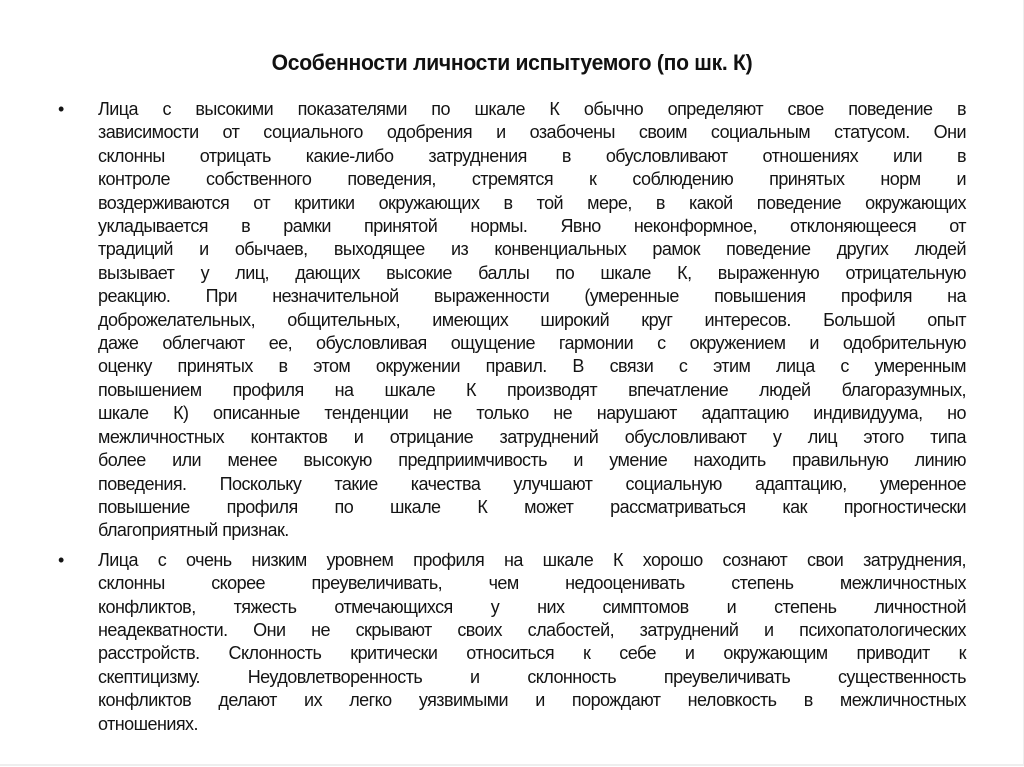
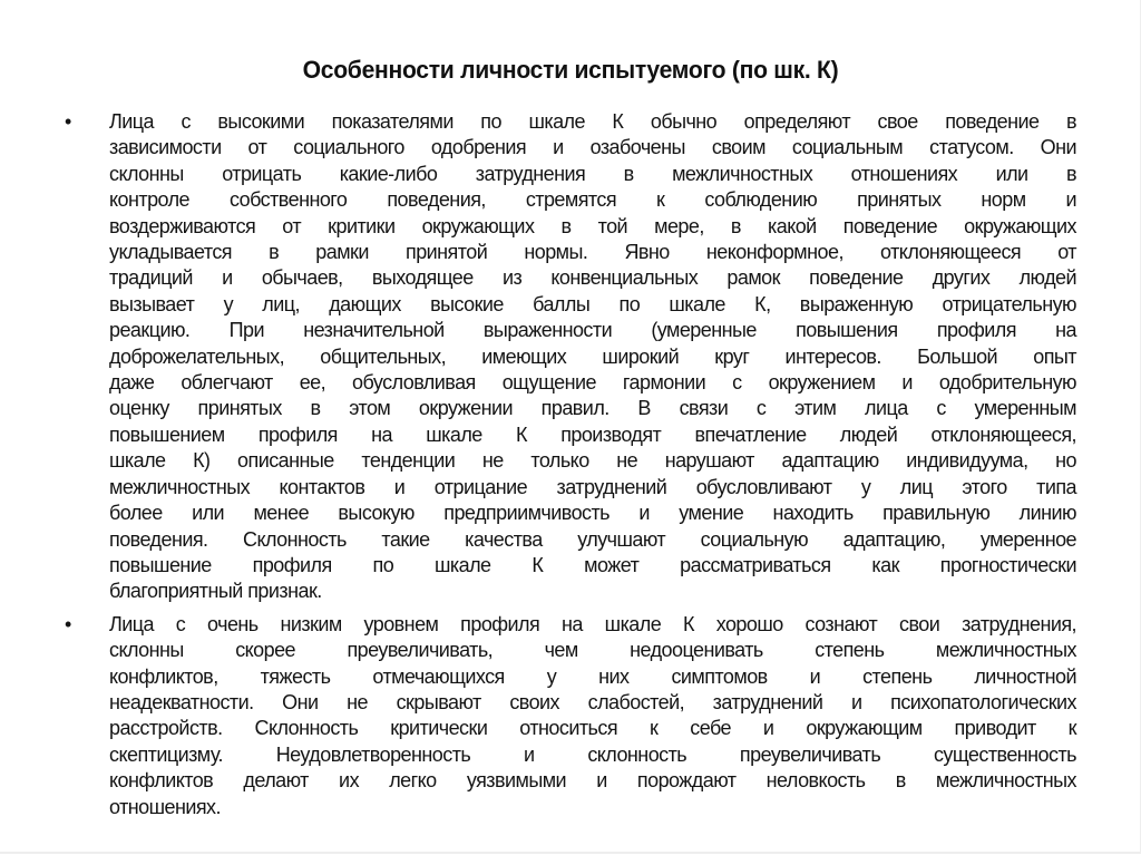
  Особенности личности испытуемого (по шк. К)
  •
  Лица с высокими показателями по шкале К обычно определяют свое поведение в
  зависимости от социального одобрения и озабочены своим социальным статусом. Они
- склонны отрицать какие-либо затруднения в обусловливают отношениях или в
+ склонны отрицать какие-либо затруднения в межличностных отношениях или в
  контроле собственного поведения, стремятся к соблюдению принятых норм и
  воздерживаются от критики окружающих в той мере, в какой поведение окружающих
  укладывается в рамки принятой нормы. Явно неконформное, отклоняющееся от
  традиций и обычаев, выходящее из конвенциальных рамок поведение других людей
  вызывает у лиц, дающих высокие баллы по шкале К, выраженную отрицательную
  реакцию. При незначительной выраженности (умеренные повышения профиля на
  доброжелательных, общительных, имеющих широкий круг интересов. Большой опыт
  даже облегчают ее, обусловливая ощущение гармонии с окружением и одобрительную
  оценку принятых в этом окружении правил. В связи с этим лица с умеренным
- повышением профиля на шкале К производят впечатление людей благоразумных,
+ повышением профиля на шкале К производят впечатление людей отклоняющееся,
  шкале К) описанные тенденции не только не нарушают адаптацию индивидуума, но
  межличностных контактов и отрицание затруднений обусловливают у лиц этого типа
  более или менее высокую предприимчивость и умение находить правильную линию
- поведения. Поскольку такие качества улучшают социальную адаптацию, умеренное
+ поведения. Склонность такие качества улучшают социальную адаптацию, умеренное
  повышение профиля по шкале К может рассматриваться как прогностически
  благоприятный признак.
  •
  Лица с очень низким уровнем профиля на шкале К хорошо сознают свои затруднения,
  склонны скорее преувеличивать, чем недооценивать степень межличностных
  конфликтов, тяжесть отмечающихся у них симптомов и степень личностной
  неадекватности. Они не скрывают своих слабостей, затруднений и психопатологических
  расстройств. Склонность критически относиться к себе и окружающим приводит к
  скептицизму. Неудовлетворенность и склонность преувеличивать существенность
  конфликтов делают их легко уязвимыми и порождают неловкость в межличностных
  отношениях.
